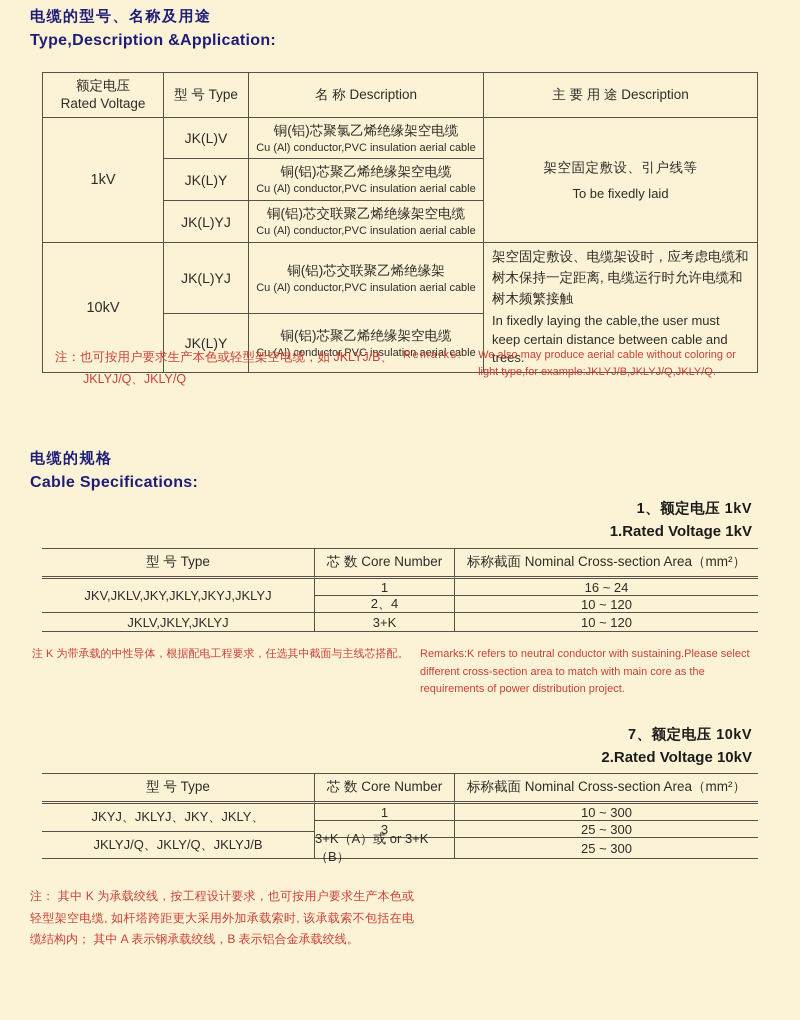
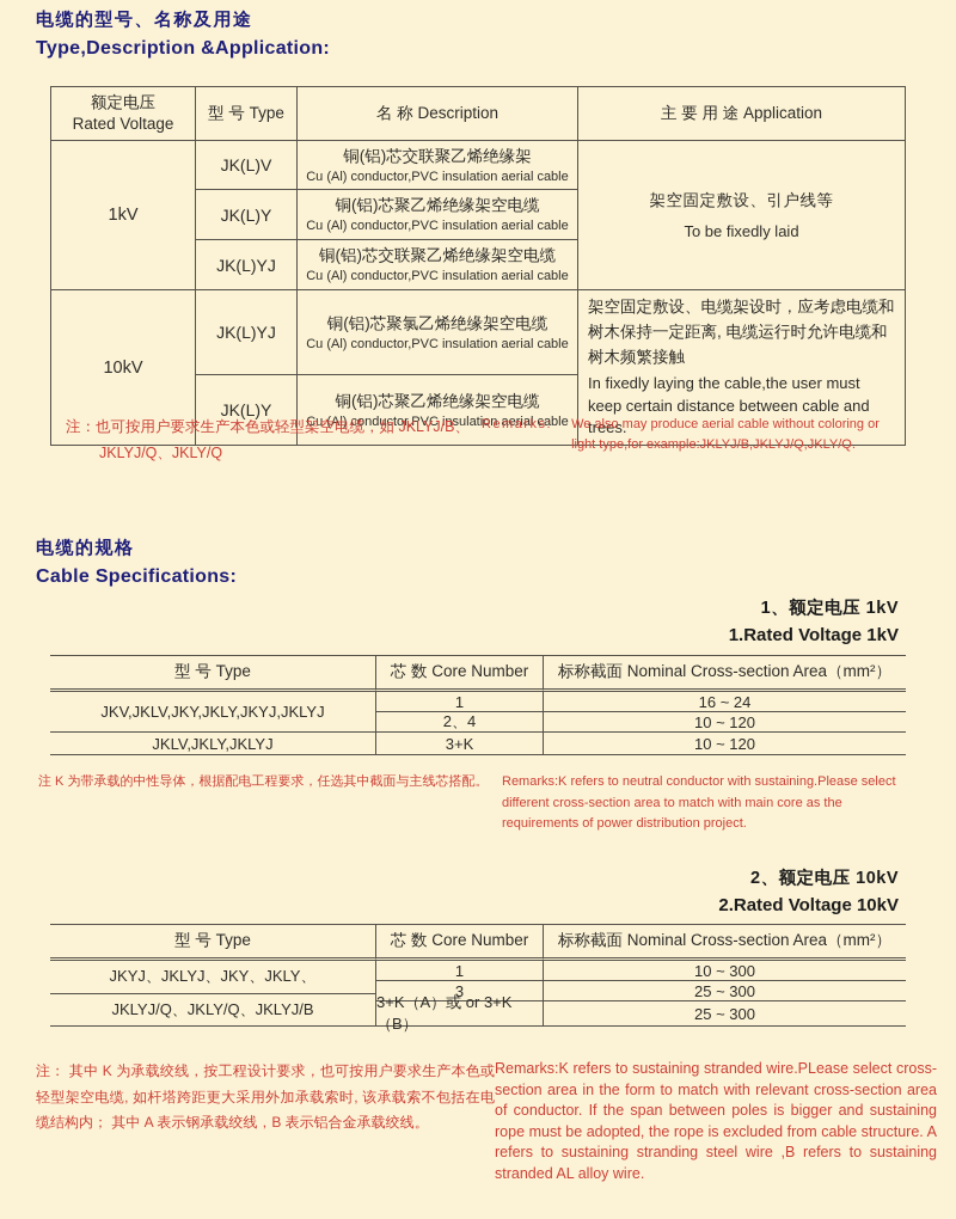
  电缆的型号、名称及用途
  Type,Description &Application:
- 额定电压 Rated Voltage	型 号 Type	名 称 Description	主 要 用 途 Description
+ 额定电压 Rated Voltage	型 号 Type	名 称 Description	主 要 用 途 Application
- 1kV	JK(L)V	铜(铝)芯聚氯乙烯绝缘架空电缆 Cu (Al) conductor,PVC insulation aerial cable	架空固定敷设、引户线等 To be fixedly laid
+ 1kV	JK(L)V	铜(铝)芯交联聚乙烯绝缘架 Cu (Al) conductor,PVC insulation aerial cable	架空固定敷设、引户线等 To be fixedly laid
  JK(L)Y	铜(铝)芯聚乙烯绝缘架空电缆 Cu (Al) conductor,PVC insulation aerial cable
  JK(L)YJ	铜(铝)芯交联聚乙烯绝缘架空电缆 Cu (Al) conductor,PVC insulation aerial cable
- 10kV	JK(L)YJ	铜(铝)芯交联聚乙烯绝缘架 Cu (Al) conductor,PVC insulation aerial cable	架空固定敷设、电缆架设时，应考虑电缆和树木保持一定距离, 电缆运行时允许电缆和树木频繁接触 In fixedly laying the cable,the user must keep certain distance between cable and trees.
+ 10kV	JK(L)YJ	铜(铝)芯聚氯乙烯绝缘架空电缆 Cu (Al) conductor,PVC insulation aerial cable	架空固定敷设、电缆架设时，应考虑电缆和树木保持一定距离, 电缆运行时允许电缆和树木频繁接触 In fixedly laying the cable,the user must keep certain distance between cable and trees.
  JK(L)Y	铜(铝)芯聚乙烯绝缘架空电缆 Cu (Al) conductor,PVC insulation aerial cable
  注：也可按用户要求生产本色或轻型架空电缆，如 JKLYJ/B、
  JKLYJ/Q、JKLY/Q
  Remarks:
  We also may produce aerial cable without coloring or light type,for example:JKLYJ/B,JKLYJ/Q,JKLY/Q.
  电缆的规格
  Cable Specifications:
  1、额定电压 1kV
  1.Rated Voltage 1kV
  型 号 Type
  芯 数 Core Number
  标称截面 Nominal Cross-section Area（mm²）
  JKV,JKLV,JKY,JKLY,JKYJ,JKLYJ
  1
  16 ~ 24
  2、4
  10 ~ 120
  JKLV,JKLY,JKLYJ
  3+K
  10 ~ 120
  注 K 为带承载的中性导体，根据配电工程要求，任选其中截面与主线芯搭配。
  Remarks:K refers to neutral conductor with sustaining.Please select different cross-section area to match with main core as the requirements of power distribution project.
- 7、额定电压 10kV
+ 2、额定电压 10kV
  2.Rated Voltage 10kV
  型 号 Type
  芯 数 Core Number
  标称截面 Nominal Cross-section Area（mm²）
  JKYJ、JKLYJ、JKY、JKLY、
  JKLYJ/Q、JKLY/Q、JKLYJ/B
  1
  10 ~ 300
  3
  25 ~ 300
  3+K（A）或 or 3+K（B）
  25 ~ 300
  注： 其中 K 为承载绞线，按工程设计要求，也可按用户要求生产本色或轻型架空电缆, 如杆塔跨距更大采用外加承载索时, 该承载索不包括在电缆结构内； 其中 A 表示钢承载绞线，B 表示铝合金承载绞线。
+ Remarks:K refers to sustaining stranded wire.PLease select cross-section area in the form to match with relevant cross-section area of conductor. If the span between poles is bigger and sustaining rope must be adopted, the rope is excluded from cable structure. A refers to sustaining stranding steel wire ,B refers to sustaining stranded AL alloy wire.
